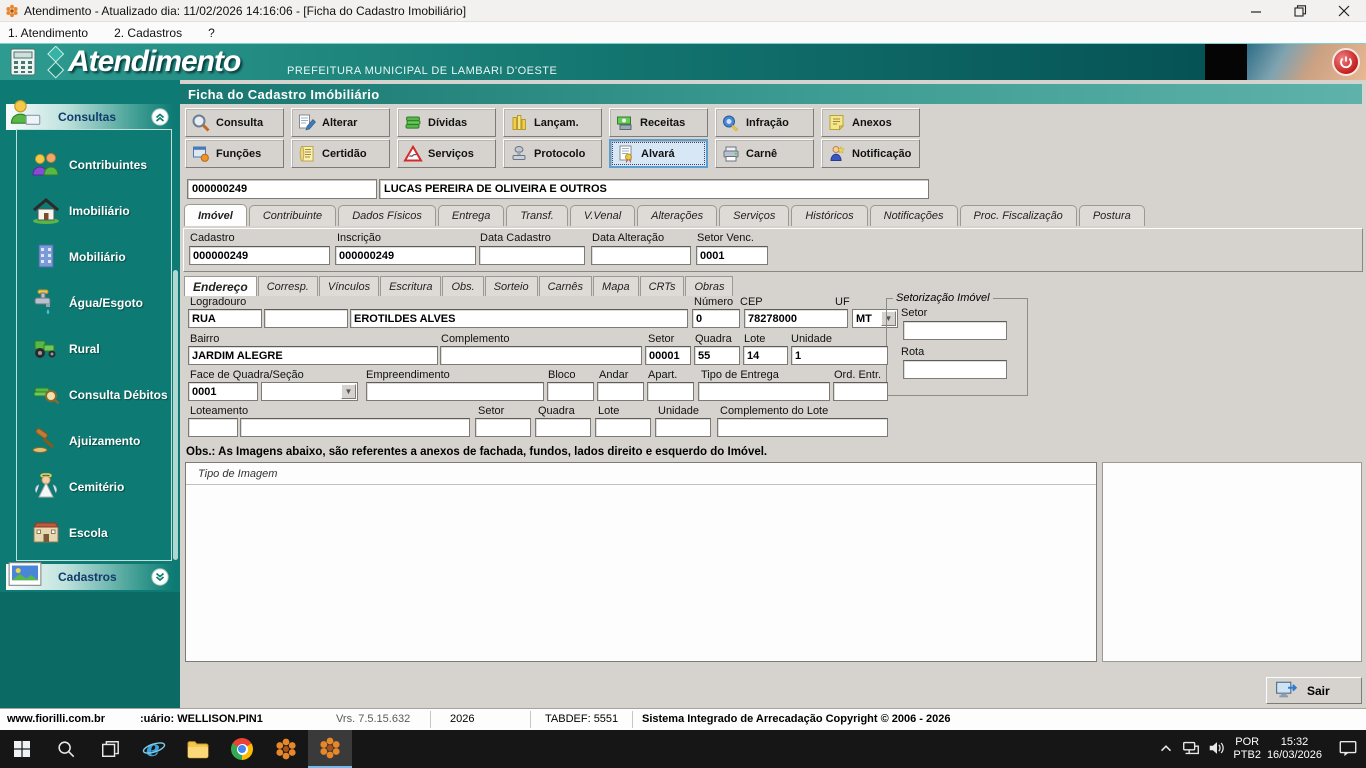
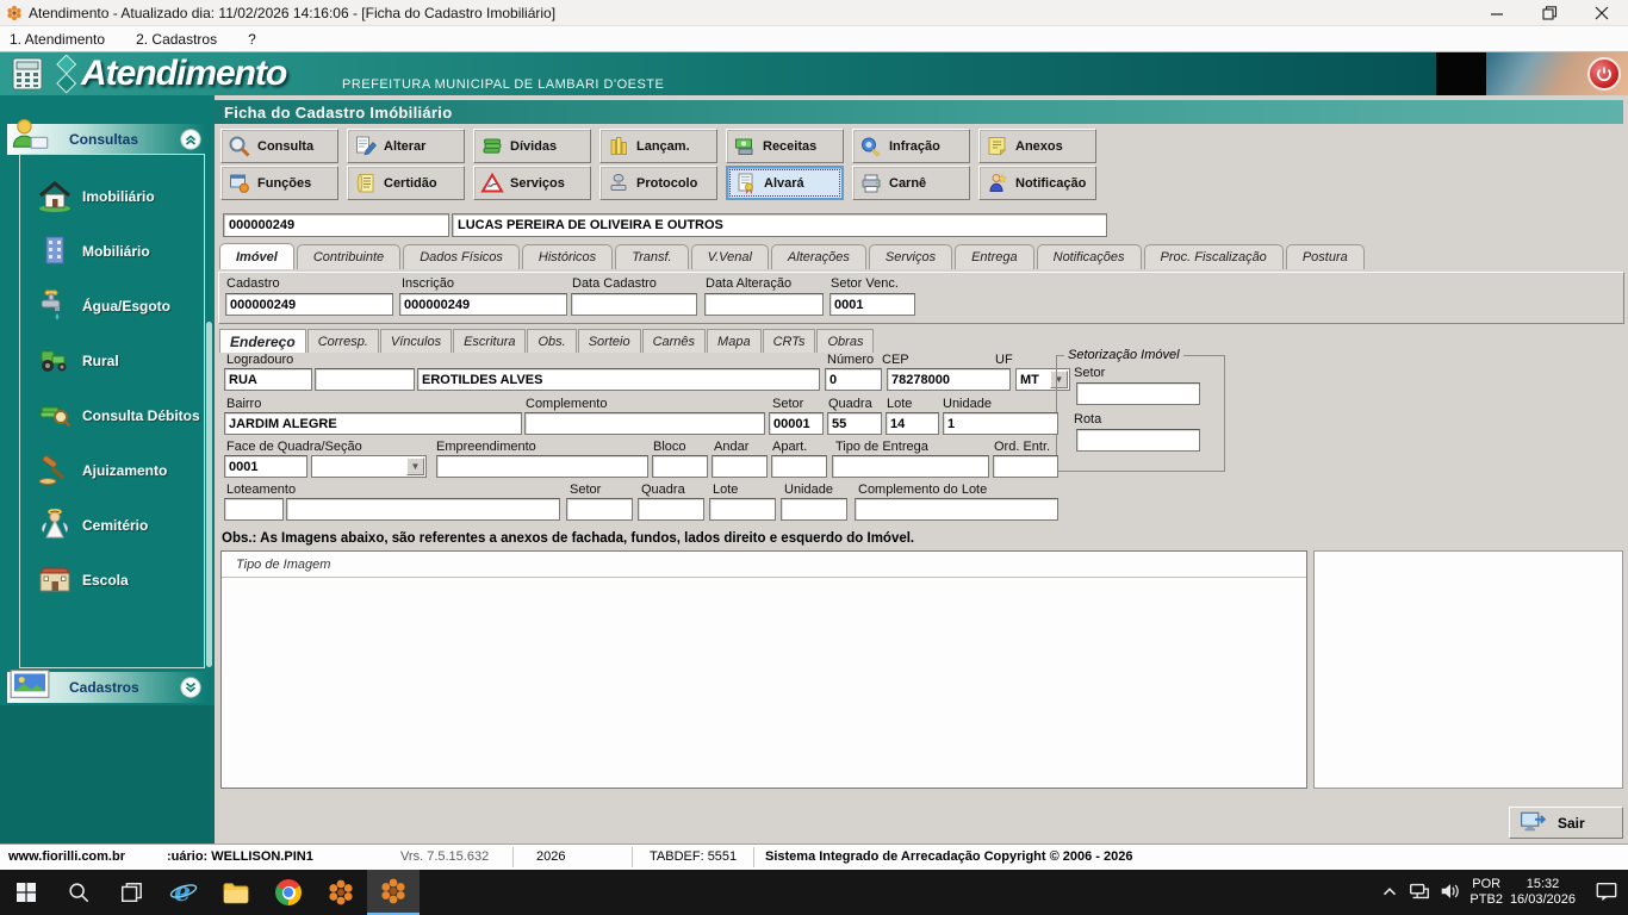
  Atendimento - Atualizado dia: 11/02/2026 14:16:06 - [Ficha do Cadastro Imobiliário]
  1. Atendimento
  2. Cadastros
  ?
  Atendimento
  PREFEITURA MUNICIPAL DE LAMBARI D'OESTE
  Consultas
- Contribuintes
  Imobiliário
  Mobiliário
  Água/Esgoto
  Rural
  Consulta Débitos
  Ajuizamento
  Cemitério
  Escola
  Cadastros
  Ficha do Cadastro Imóbiliário
  Consulta
  Alterar
  Dívidas
  Lançam.
  Receitas
  Infração
  Anexos
  Funções
  Certidão
  Serviços
  Protocolo
  Alvará
  Carnê
  Notificação
  000000249
  LUCAS PEREIRA DE OLIVEIRA E OUTROS
  Imóvel
  Contribuinte
  Dados Físicos
- Entrega
+ Históricos
  Transf.
  V.Venal
  Alterações
  Serviços
- Históricos
+ Entrega
  Notificações
  Proc. Fiscalização
  Postura
  Cadastro
  Inscrição
  Data Cadastro
  Data Alteração
  Setor Venc.
  000000249
  000000249
  0001
  Endereço
  Corresp.
  Vínculos
  Escritura
  Obs.
  Sorteio
  Carnês
  Mapa
  CRTs
  Obras
  Logradouro
  Número
  CEP
  UF
  RUA
  EROTILDES ALVES
  0
  78278000
  MT
  ▼
  Setorização Imóvel
  Setor
  Rota
  Bairro
  Complemento
  Setor
  Quadra
  Lote
  Unidade
  JARDIM ALEGRE
  00001
  55
  14
  1
  Face de Quadra/Seção
  Empreendimento
  Bloco
  Andar
  Apart.
  Tipo de Entrega
  Ord. Entr.
  0001
  ▼
  Loteamento
  Setor
  Quadra
  Lote
  Unidade
  Complemento do Lote
  Obs.: As Imagens abaixo, são referentes a anexos de fachada, fundos, lados direito e esquerdo do Imóvel.
  Tipo de Imagem
  Sair
  www.fiorilli.com.br
  :uário: WELLISON.PIN1
  Vrs. 7.5.15.632
  2026
  TABDEF: 5551
  Sistema Integrado de Arrecadação Copyright © 2006 - 2026
  e
  POR
  PTB2
  15:32
  16/03/2026
